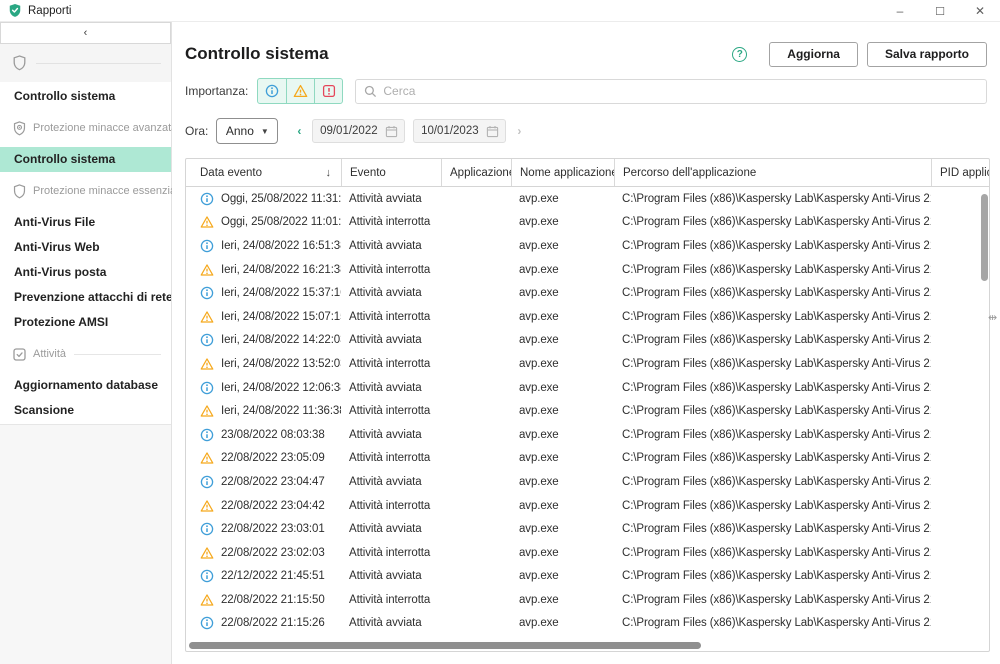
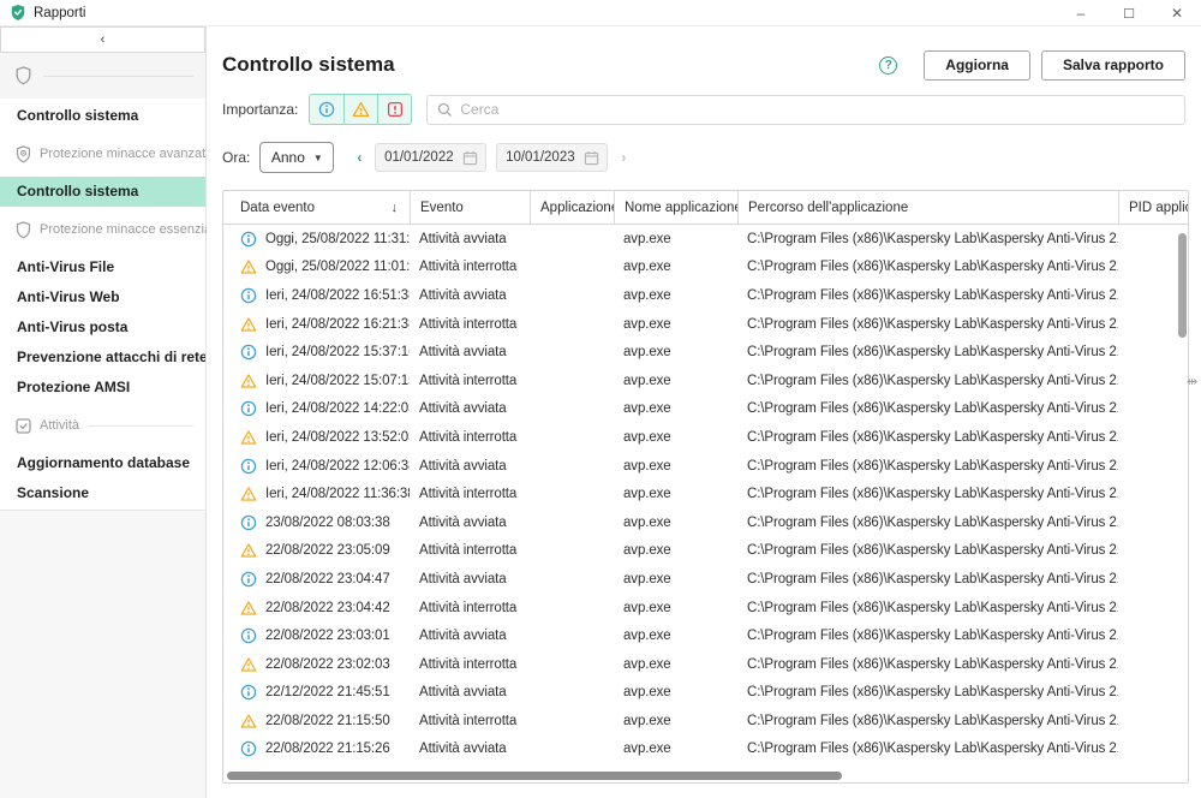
  Rapporti
  –
  ☐
  ✕
  ‹
  Controllo sistema
  Protezione minacce avanzat
  Controllo sistema
  Protezione minacce essenzi
  Anti-Virus File
  Anti-Virus Web
  Anti-Virus posta
  Prevenzione attacchi di rete
  Protezione AMSI
  Attività
  Aggiornamento database
  Scansione
  Controllo sistema
  ?
  Aggiorna
  Salva rapporto
  Importanza:
  Cerca
  Ora:
  Anno
  ▼
  ‹
- 09/01/2022
+ 01/01/2022
  10/01/2023
  ›
  Data evento
  ↓
  Evento
  Applicazion
  Nome applicazion
  Percorso dell'applicazione
  PID appli
  Oggi, 25/08/2022 11:31:
  Attività avviata
  avp.exe
  C:\Program Files (x86)\Kaspersky Lab\Kaspersky Anti-Virus 2
  Oggi, 25/08/2022 11:01:
  Attività interrotta
  avp.exe
  C:\Program Files (x86)\Kaspersky Lab\Kaspersky Anti-Virus 2
  Ieri, 24/08/2022 16:51:3
  Attività avviata
  avp.exe
  C:\Program Files (x86)\Kaspersky Lab\Kaspersky Anti-Virus 2
  Ieri, 24/08/2022 16:21:3
  Attività interrotta
  avp.exe
  C:\Program Files (x86)\Kaspersky Lab\Kaspersky Anti-Virus 2
  Ieri, 24/08/2022 15:37:1
  Attività avviata
  avp.exe
  C:\Program Files (x86)\Kaspersky Lab\Kaspersky Anti-Virus 2
  Ieri, 24/08/2022 15:07:1
  Attività interrotta
  avp.exe
  C:\Program Files (x86)\Kaspersky Lab\Kaspersky Anti-Virus 2
  Ieri, 24/08/2022 14:22:0
  Attività avviata
  avp.exe
  C:\Program Files (x86)\Kaspersky Lab\Kaspersky Anti-Virus 2
  Ieri, 24/08/2022 13:52:0
  Attività interrotta
  avp.exe
  C:\Program Files (x86)\Kaspersky Lab\Kaspersky Anti-Virus 2
  Ieri, 24/08/2022 12:06:3
  Attività avviata
  avp.exe
  C:\Program Files (x86)\Kaspersky Lab\Kaspersky Anti-Virus 2
  Ieri, 24/08/2022 11:36:3
  Attività interrotta
  avp.exe
  C:\Program Files (x86)\Kaspersky Lab\Kaspersky Anti-Virus 2
  23/08/2022 08:03:38
  Attività avviata
  avp.exe
  C:\Program Files (x86)\Kaspersky Lab\Kaspersky Anti-Virus 2
  22/08/2022 23:05:09
  Attività interrotta
  avp.exe
  C:\Program Files (x86)\Kaspersky Lab\Kaspersky Anti-Virus 2
  22/08/2022 23:04:47
  Attività avviata
  avp.exe
  C:\Program Files (x86)\Kaspersky Lab\Kaspersky Anti-Virus 2
  22/08/2022 23:04:42
  Attività interrotta
  avp.exe
  C:\Program Files (x86)\Kaspersky Lab\Kaspersky Anti-Virus 2
  22/08/2022 23:03:01
  Attività avviata
  avp.exe
  C:\Program Files (x86)\Kaspersky Lab\Kaspersky Anti-Virus 2
  22/08/2022 23:02:03
  Attività interrotta
  avp.exe
  C:\Program Files (x86)\Kaspersky Lab\Kaspersky Anti-Virus 2
  22/12/2022 21:45:51
  Attività avviata
  avp.exe
  C:\Program Files (x86)\Kaspersky Lab\Kaspersky Anti-Virus 2
  22/08/2022 21:15:50
  Attività interrotta
  avp.exe
  C:\Program Files (x86)\Kaspersky Lab\Kaspersky Anti-Virus 2
  22/08/2022 21:15:26
  Attività avviata
  avp.exe
  C:\Program Files (x86)\Kaspersky Lab\Kaspersky Anti-Virus 2
  ⇹
